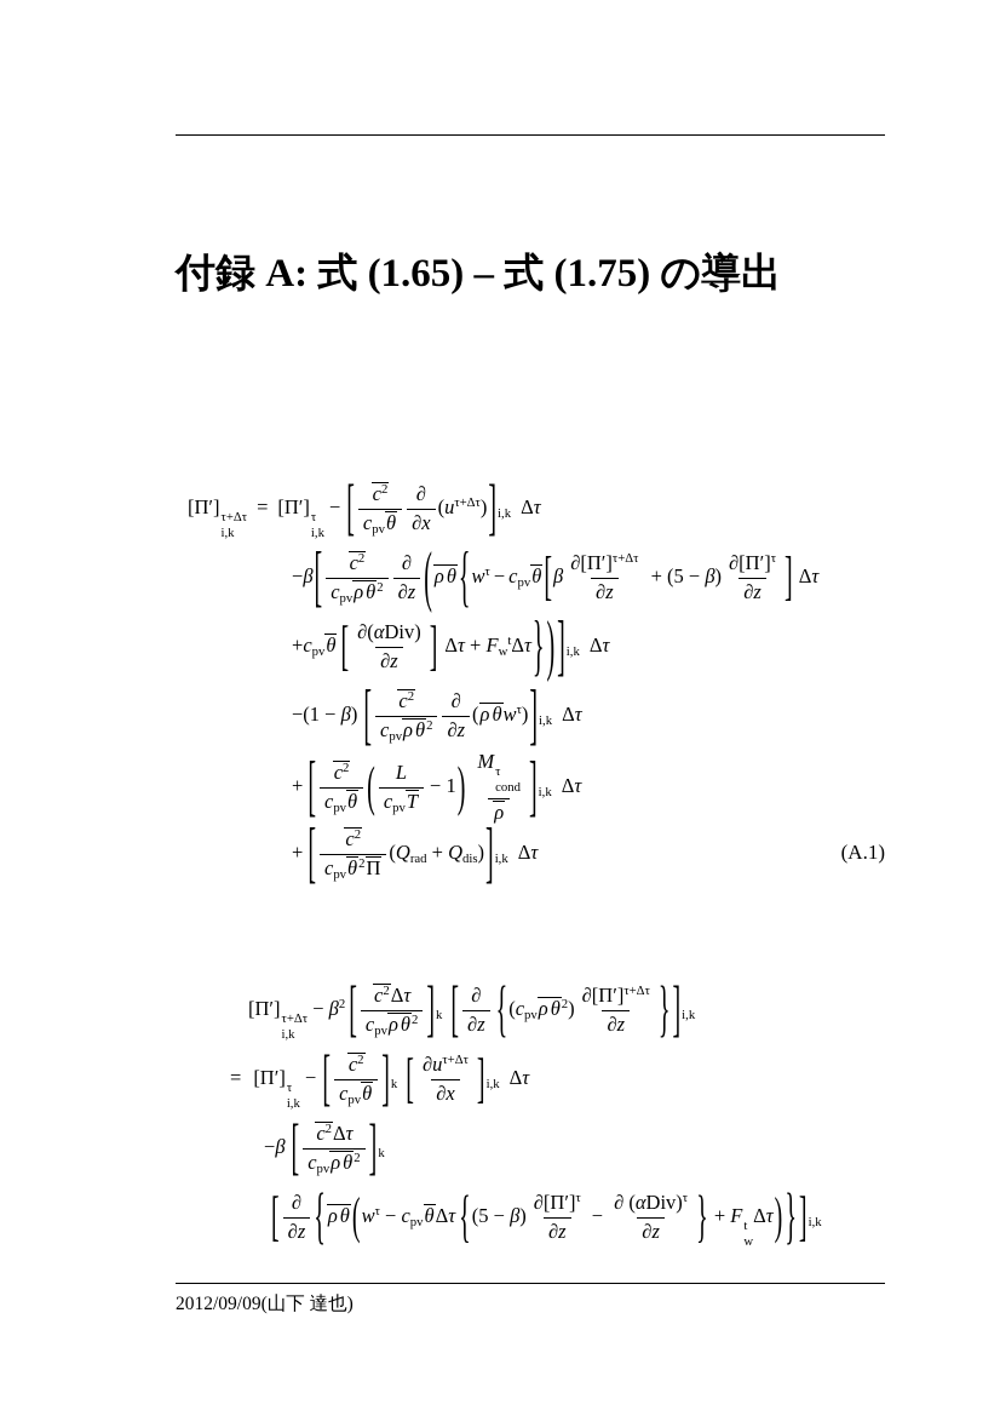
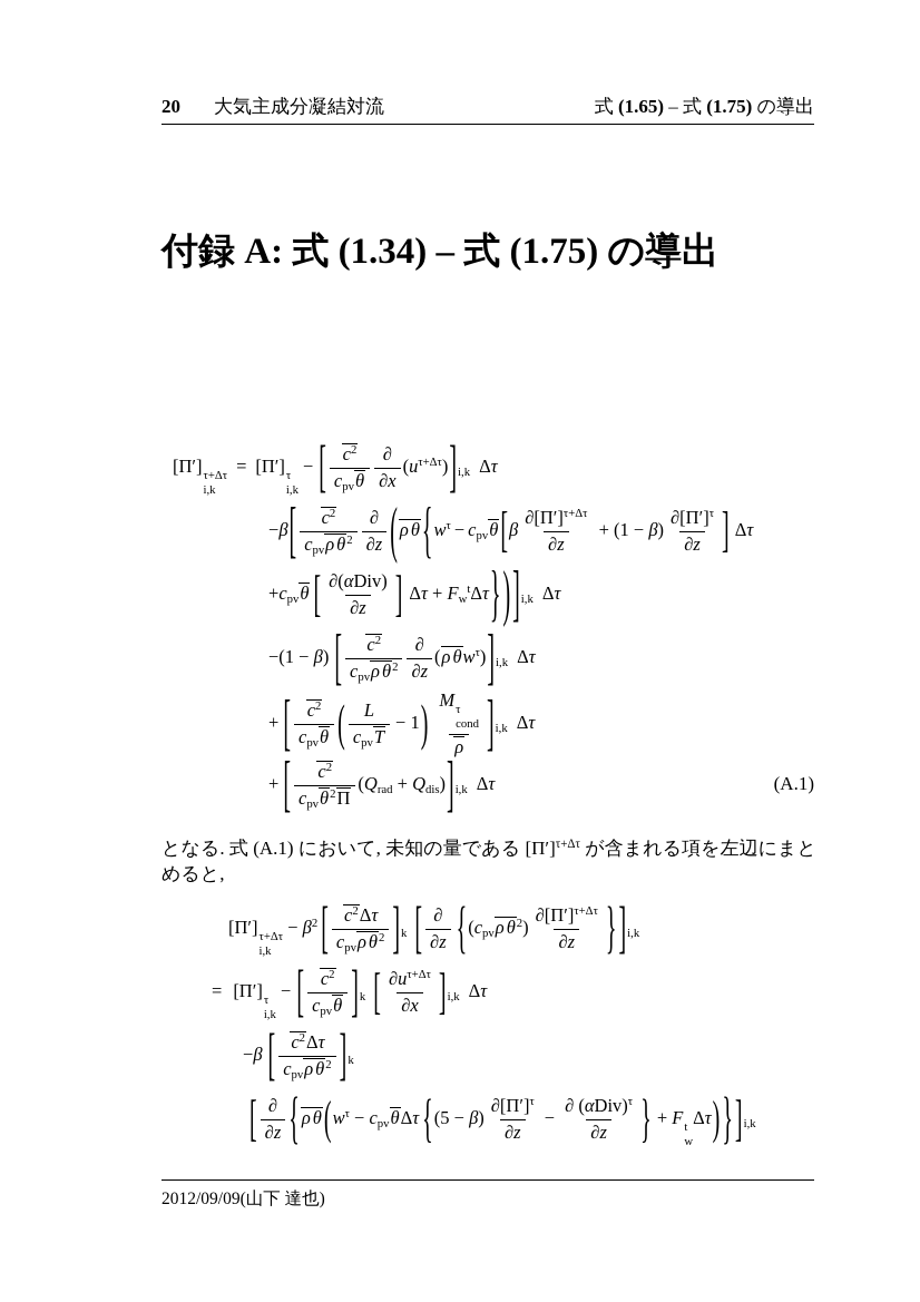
+ 20 大気主成分凝結対流
+ 式 (1.65) – 式 (1.75) の導出
- 付録 A: 式 (1.65) – 式 (1.75) の導出
+ 付録 A: 式 (1.34) – 式 (1.75) の導出
  [Π′]
  τ+Δτ
  i,k
  = [Π′]
  τ
  i,k
  − [
  c2
  cpvθ
  ∂
  ∂x
  (uτ+Δτ)]i,k Δτ
  −β[
  c2
  cpvρθ2
  ∂
  ∂z
  (ρθ{wτ − cpvθ[β
  ∂[Π′]τ+Δτ
  ∂z
- + (5 − β)
+ + (1 − β)
  ∂[Π′]τ
  ∂z
  ] Δτ
  +cpvθ [
  ∂(αDiv)
  ∂z
  ] Δτ + FwtΔτ})]i,k Δτ
  −(1 − β) [
  c2
  cpvρθ2
  ∂
  ∂z
  (ρθwτ)]i,k Δτ
  + [
  c2
  cpvθ
  (
  L
  cpvT
  − 1)
  M
  τ
  cond
  ρ
  ]i,k Δτ
  + [
  c2
  cpvθ2Π
  (Qrad + Qdis)]i,k Δτ
  (A.1)
+ となる. 式 (A.1) において, 未知の量である [Π′]τ+Δτ が含まれる項を左辺にまとめると,
  [Π′]
  τ+Δτ
  i,k
  − β2 [
  c2Δτ
  cpvρθ2
  ]k [
  ∂
  ∂z
  {(cpvρθ2)
  ∂[Π′]τ+Δτ
  ∂z
  }]i,k
  = [Π′]
  τ
  i,k
  − [
  c2
  cpvθ
  ]k [
  ∂uτ+Δτ
  ∂x
  ]i,k Δτ
  −β [
  c2Δτ
  cpvρθ2
  ]k
  [
  ∂
  ∂z
  {ρθ(wτ − cpvθΔτ {(5 − β)
  ∂[Π′]τ
  ∂z
  −
  ∂ (αDiv)τ
  ∂z
  } + F
  t
  w
  Δτ)}]i,k
  2012/09/09(山下 達也)
